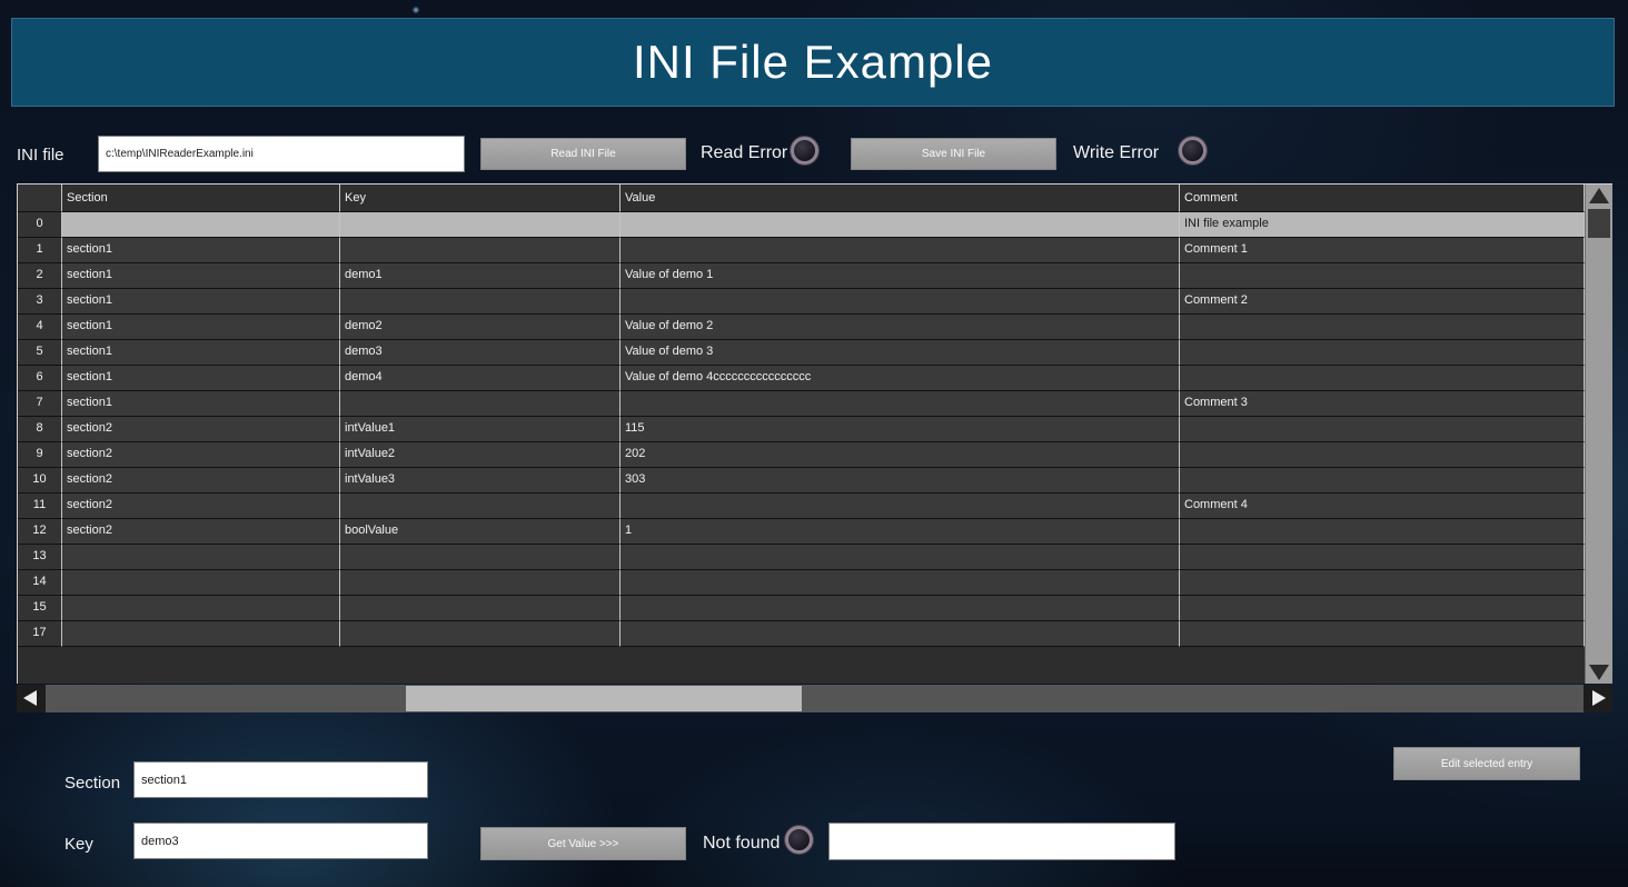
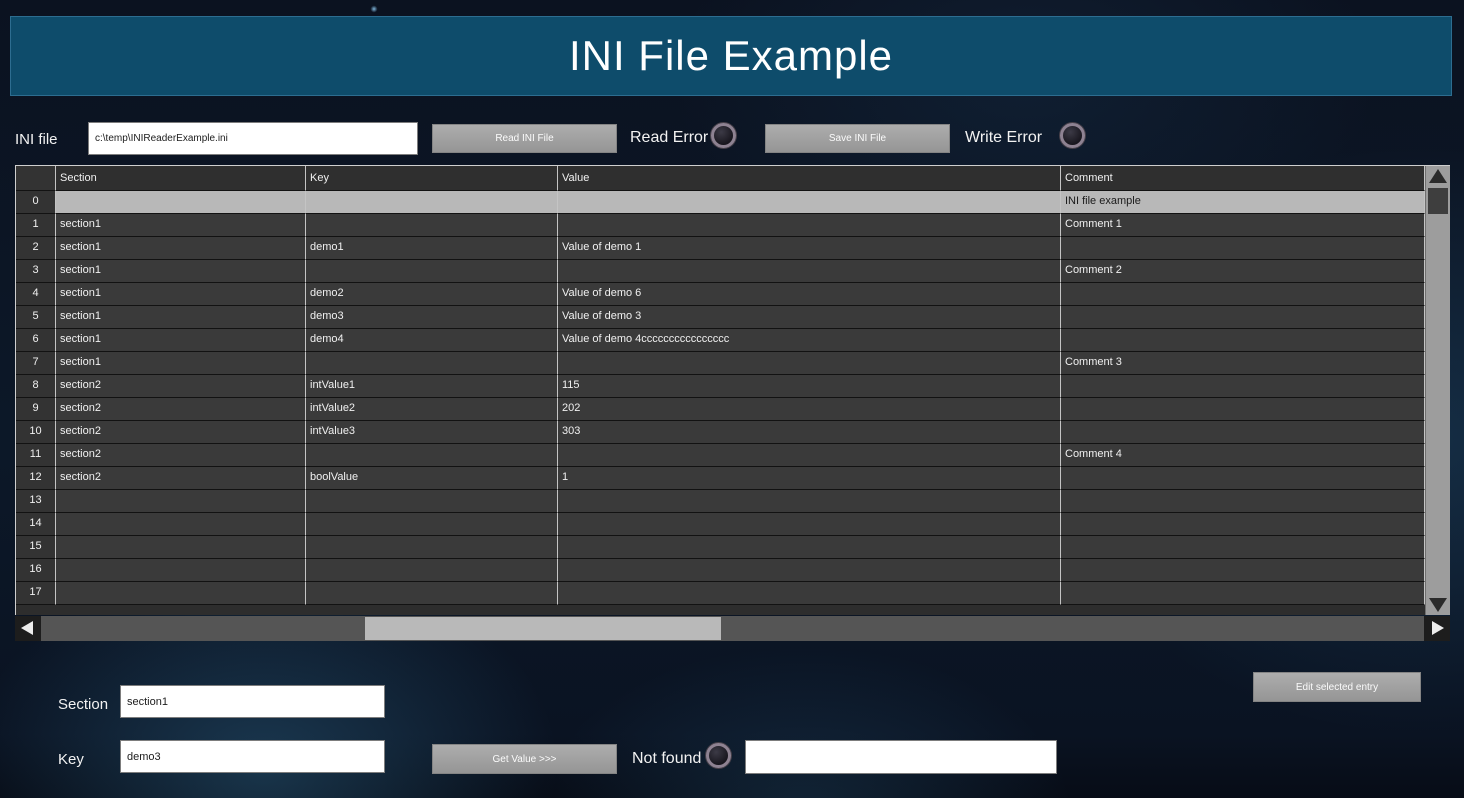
  INI File Example
  INI file
  c:\temp\INIReaderExample.ini
  Read INI File
  Read Error
  Save INI File
  Write Error
  Section
  Key
  Value
  Comment
  0
  INI file example
  1
  section1
  Comment 1
  2
  section1
  demo1
  Value of demo 1
  3
  section1
  Comment 2
  4
  section1
  demo2
- Value of demo 2
+ Value of demo 6
  5
  section1
  demo3
  Value of demo 3
  6
  section1
  demo4
  Value of demo 4cccccccccccccccc
  7
  section1
  Comment 3
  8
  section2
  intValue1
  115
  9
  section2
  intValue2
  202
  10
  section2
  intValue3
  303
  11
  section2
  Comment 4
  12
  section2
  boolValue
  1
  13
  14
  15
+ 16
  17
  Edit selected entry
  Section
  section1
  Key
  demo3
  Get Value >>>
  Not found
